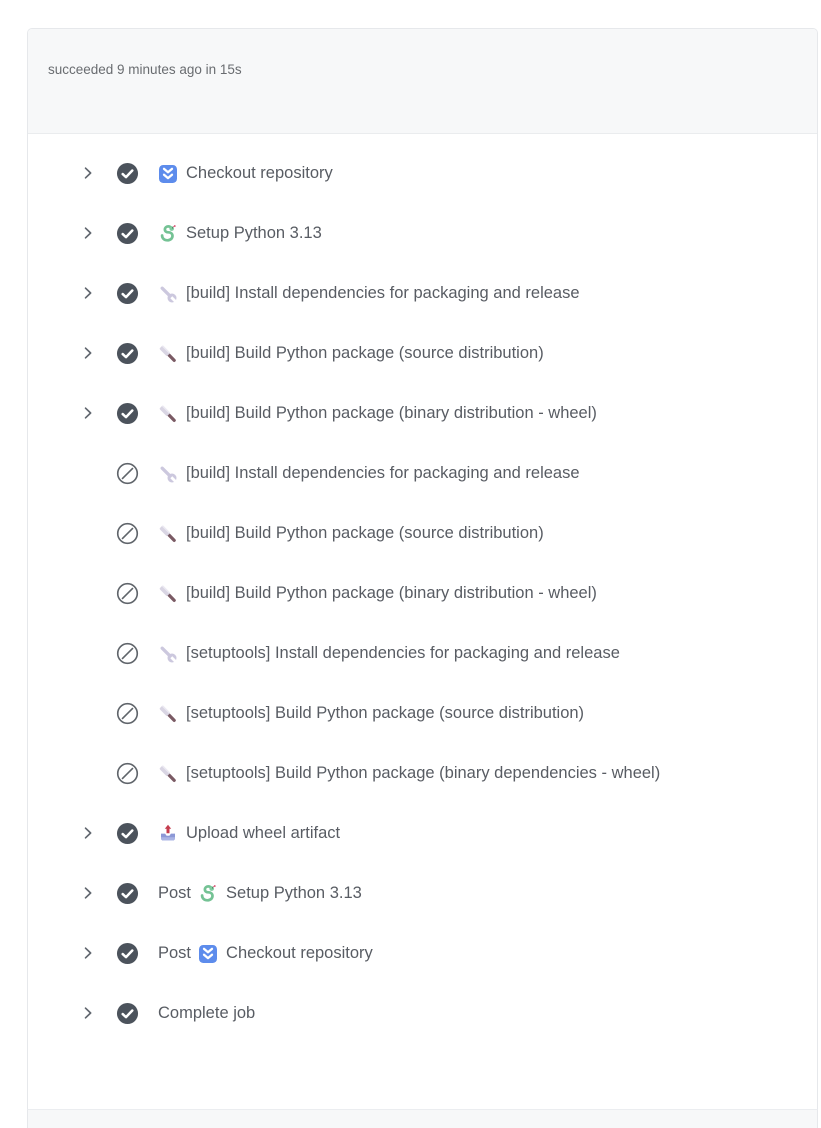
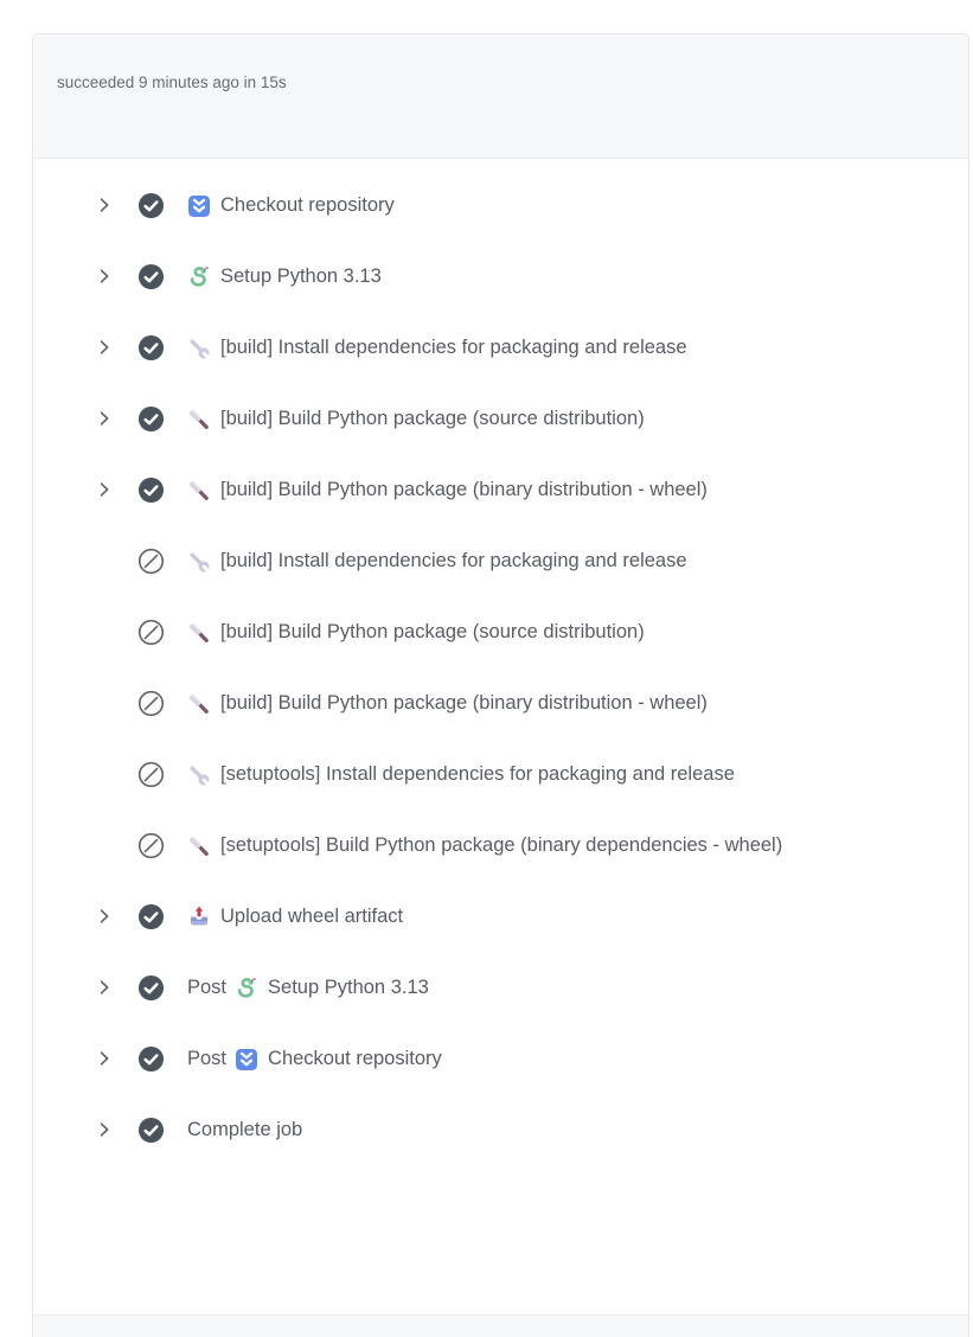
  succeeded 9 minutes ago in 15s
  Checkout repository
  Setup Python 3.13
  [build] Install dependencies for packaging and release
  [build] Build Python package (source distribution)
  [build] Build Python package (binary distribution - wheel)
  [build] Install dependencies for packaging and release
  [build] Build Python package (source distribution)
  [build] Build Python package (binary distribution - wheel)
  [setuptools] Install dependencies for packaging and release
- [setuptools] Build Python package (source distribution)
  [setuptools] Build Python package (binary dependencies - wheel)
  Upload wheel artifact
  Post
  Setup Python 3.13
  Post
  Checkout repository
  Complete job
